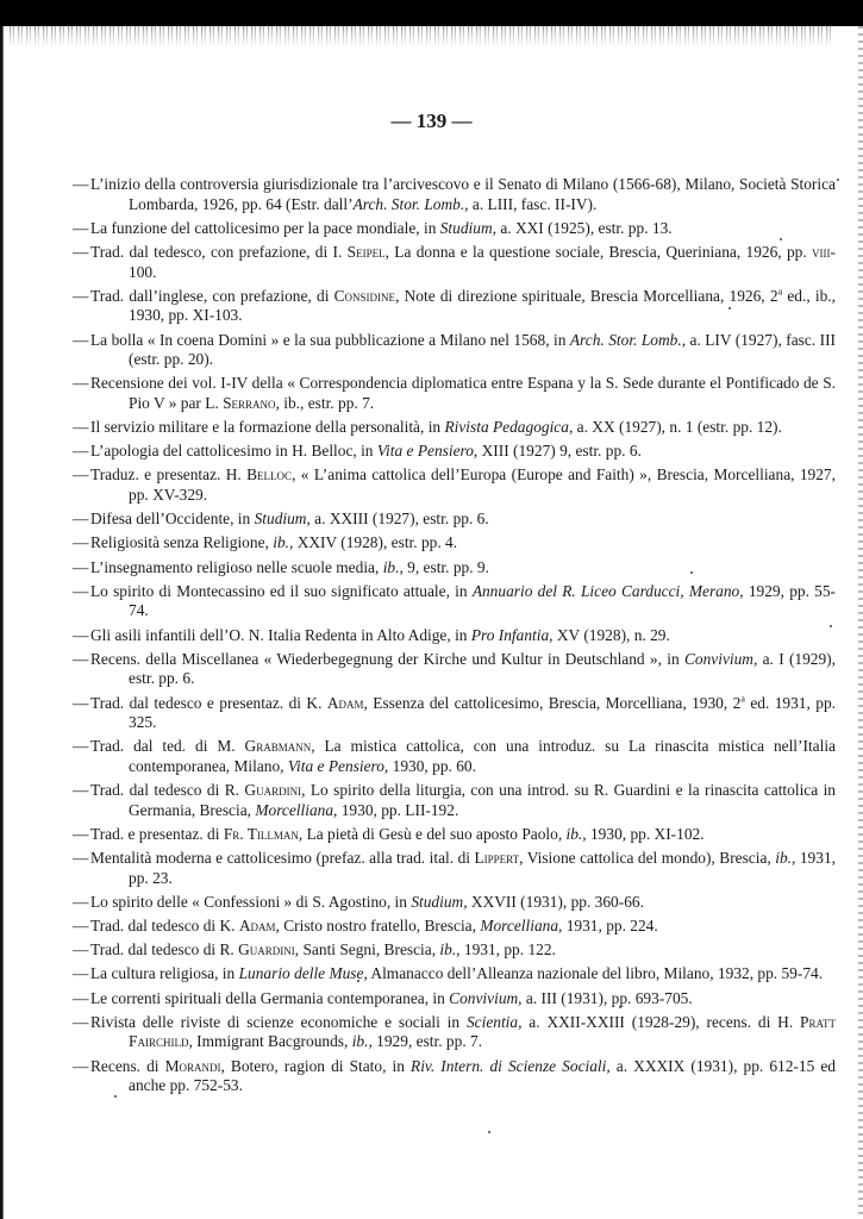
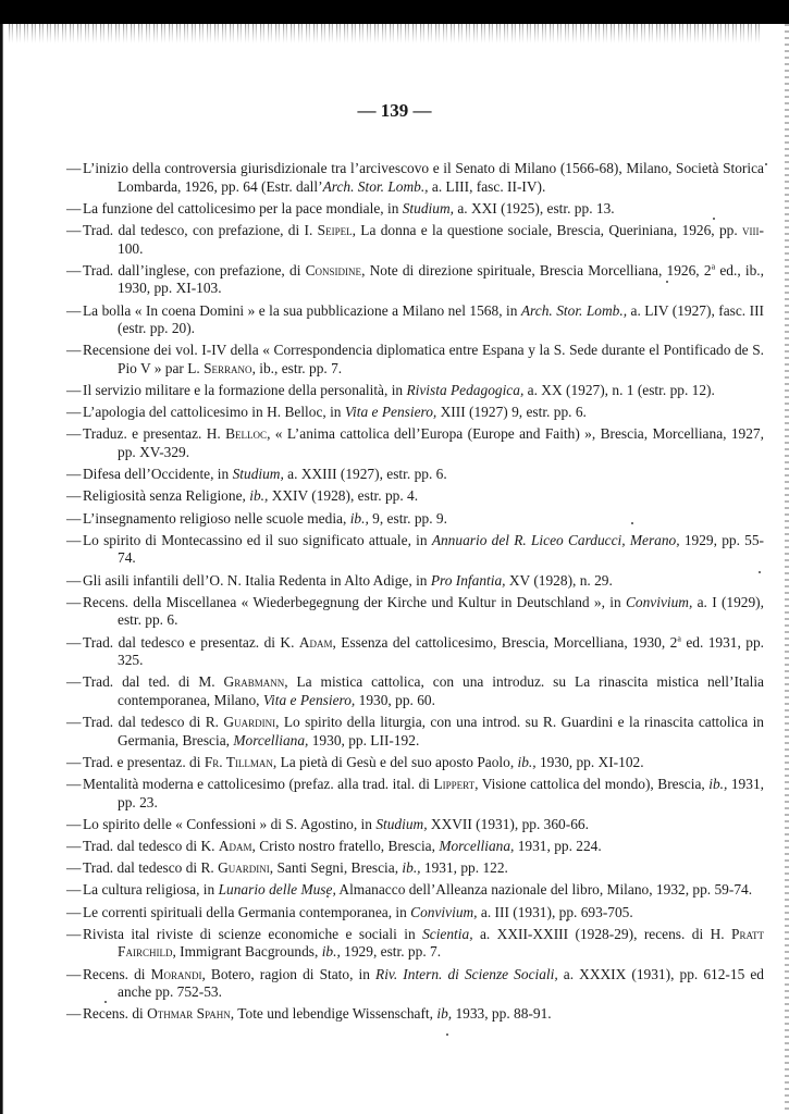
  — 139 —
  —L’inizio della controversia giurisdizionale tra l’arcivescovo e il Senato di Milano (1566-68), Milano, Società Storica Lombarda, 1926, pp. 64 (Estr. dall’Arch. Stor. Lomb., a. LIII, fasc. II-IV).
  —La funzione del cattolicesimo per la pace mondiale, in Studium, a. XXI (1925), estr. pp. 13.
  —Trad. dal tedesco, con prefazione, di I. Seipel, La donna e la questione sociale, Brescia, Queriniana, 1926, pp. viii-100.
  —Trad. dall’inglese, con prefazione, di Considine, Note di direzione spirituale, Brescia Morcelliana, 1926, 2a ed., ib., 1930, pp. XI-103.
  —La bolla « In coena Domini » e la sua pubblicazione a Milano nel 1568, in Arch. Stor. Lomb., a. LIV (1927), fasc. III (estr. pp. 20).
  —Recensione dei vol. I-IV della « Correspondencia diplomatica entre Espana y la S. Sede durante el Pontificado de S. Pio V » par L. Serrano, ib., estr. pp. 7.
  —Il servizio militare e la formazione della personalità, in Rivista Pedagogica, a. XX (1927), n. 1 (estr. pp. 12).
  —L’apologia del cattolicesimo in H. Belloc, in Vita e Pensiero, XIII (1927) 9, estr. pp. 6.
  —Traduz. e presentaz. H. Belloc, « L’anima cattolica dell’Europa (Europe and Faith) », Brescia, Morcelliana, 1927, pp. XV-329.
  —Difesa dell’Occidente, in Studium, a. XXIII (1927), estr. pp. 6.
  —Religiosità senza Religione, ib., XXIV (1928), estr. pp. 4.
  —L’insegnamento religioso nelle scuole media, ib., 9, estr. pp. 9.
  —Lo spirito di Montecassino ed il suo significato attuale, in Annuario del R. Liceo Carducci, Merano, 1929, pp. 55-74.
  —Gli asili infantili dell’O. N. Italia Redenta in Alto Adige, in Pro Infantia, XV (1928), n. 29.
  —Recens. della Miscellanea « Wiederbegegnung der Kirche und Kultur in Deutschland », in Convivium, a. I (1929), estr. pp. 6.
  —Trad. dal tedesco e presentaz. di K. Adam, Essenza del cattolicesimo, Brescia, Morcelliana, 1930, 2a ed. 1931, pp. 325.
  —Trad. dal ted. di M. Grabmann, La mistica cattolica, con una introduz. su La rinascita mistica nell’Italia contemporanea, Milano, Vita e Pensiero, 1930, pp. 60.
  —Trad. dal tedesco di R. Guardini, Lo spirito della liturgia, con una introd. su R. Guardini e la rinascita cattolica in Germania, Brescia, Morcelliana, 1930, pp. LII-192.
  —Trad. e presentaz. di Fr. Tillman, La pietà di Gesù e del suo aposto Paolo, ib., 1930, pp. XI-102.
  —Mentalità moderna e cattolicesimo (prefaz. alla trad. ital. di Lippert, Visione cattolica del mondo), Brescia, ib., 1931, pp. 23.
  —Lo spirito delle « Confessioni » di S. Agostino, in Studium, XXVII (1931), pp. 360-66.
  —Trad. dal tedesco di K. Adam, Cristo nostro fratello, Brescia, Morcelliana, 1931, pp. 224.
  —Trad. dal tedesco di R. Guardini, Santi Segni, Brescia, ib., 1931, pp. 122.
  —La cultura religiosa, in Lunario delle Muse, Almanacco dell’Alleanza nazionale del libro, Milano, 1932, pp. 59-74.
  —Le correnti spirituali della Germania contemporanea, in Convivium, a. III (1931), pp. 693-705.
- —Rivista delle riviste di scienze economiche e sociali in Scientia, a. XXII-XXIII (1928-29), recens. di H. Pratt Fairchild, Immigrant Bacgrounds, ib., 1929, estr. pp. 7.
+ —Rivista ital riviste di scienze economiche e sociali in Scientia, a. XXII-XXIII (1928-29), recens. di H. Pratt Fairchild, Immigrant Bacgrounds, ib., 1929, estr. pp. 7.
  —Recens. di Morandi, Botero, ragion di Stato, in Riv. Intern. di Scienze Sociali, a. XXXIX (1931), pp. 612-15 ed anche pp. 752-53.
+ —Recens. di Othmar Spahn, Tote und lebendige Wissenschaft, ib, 1933, pp. 88-91.
